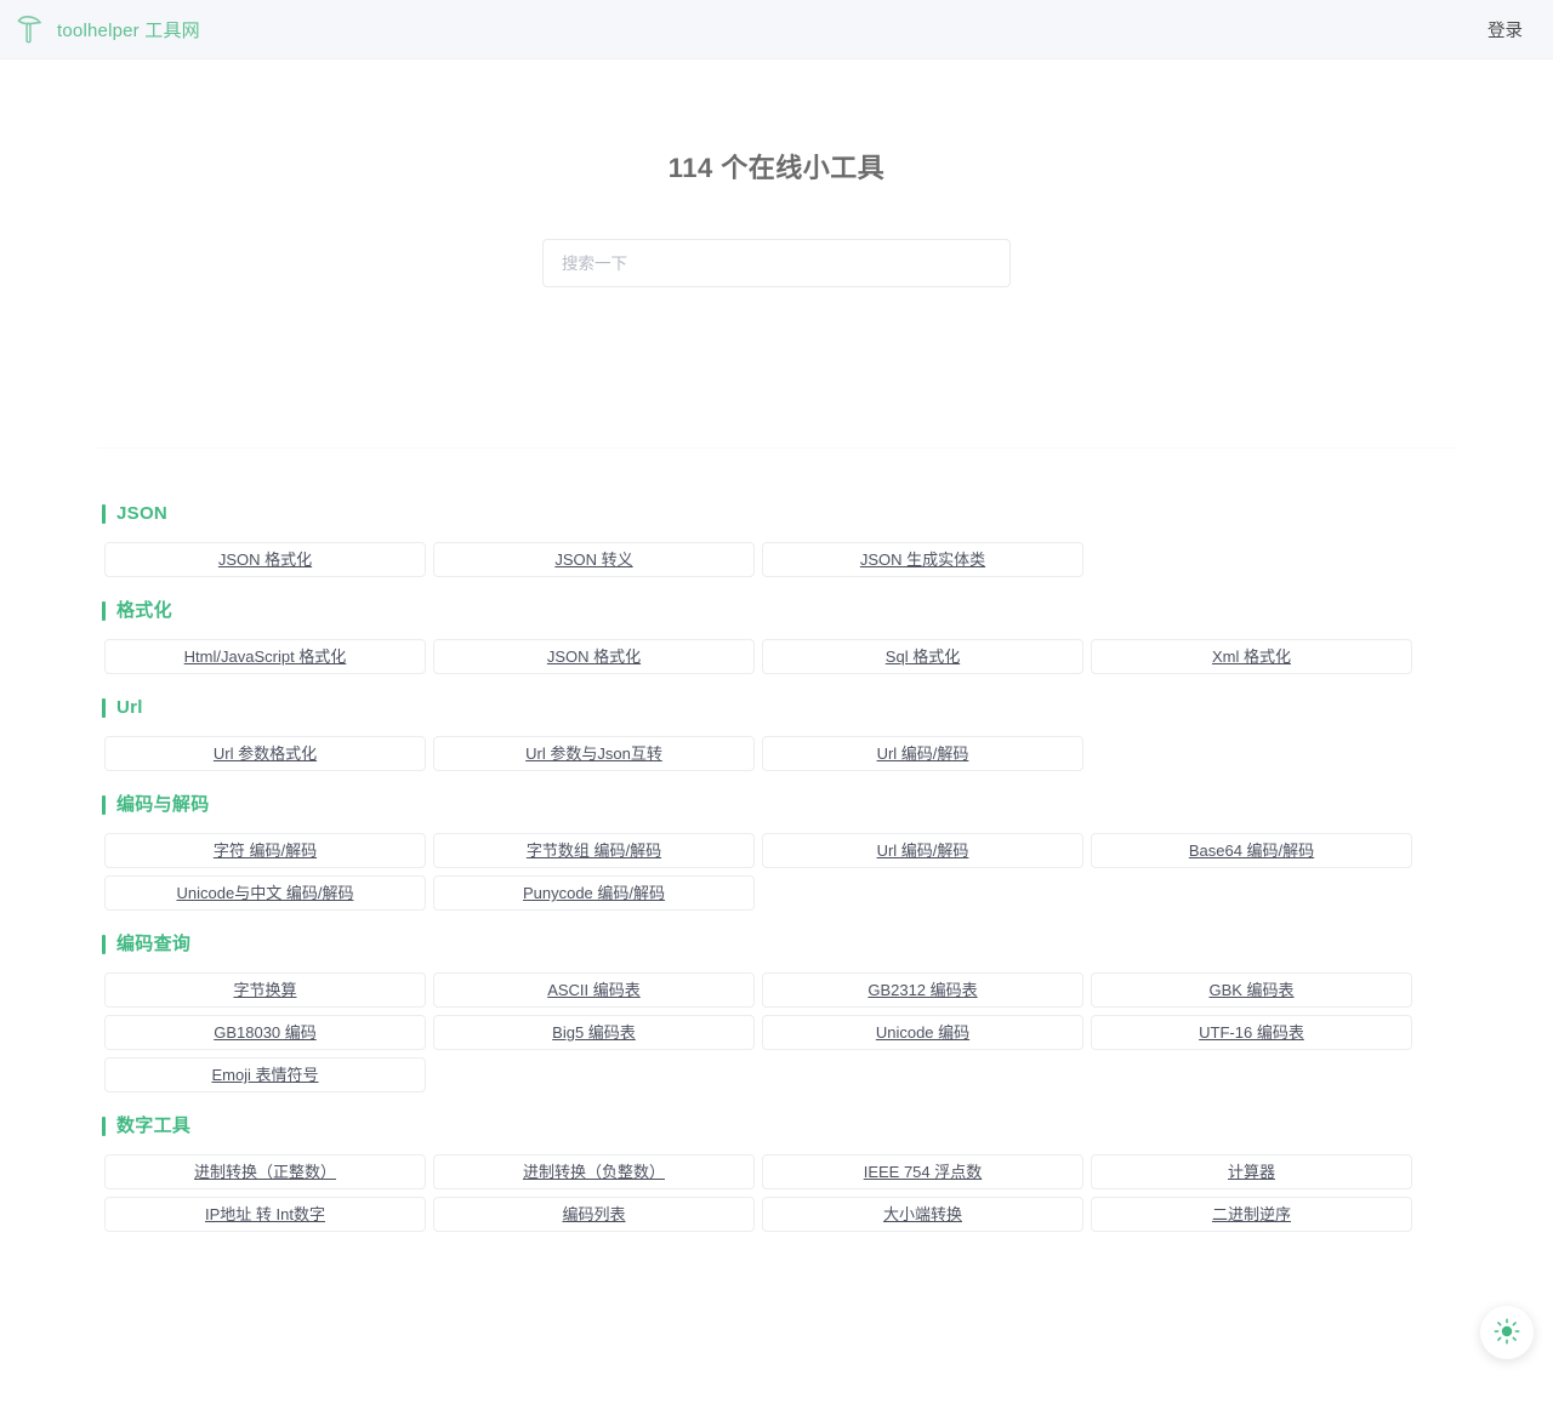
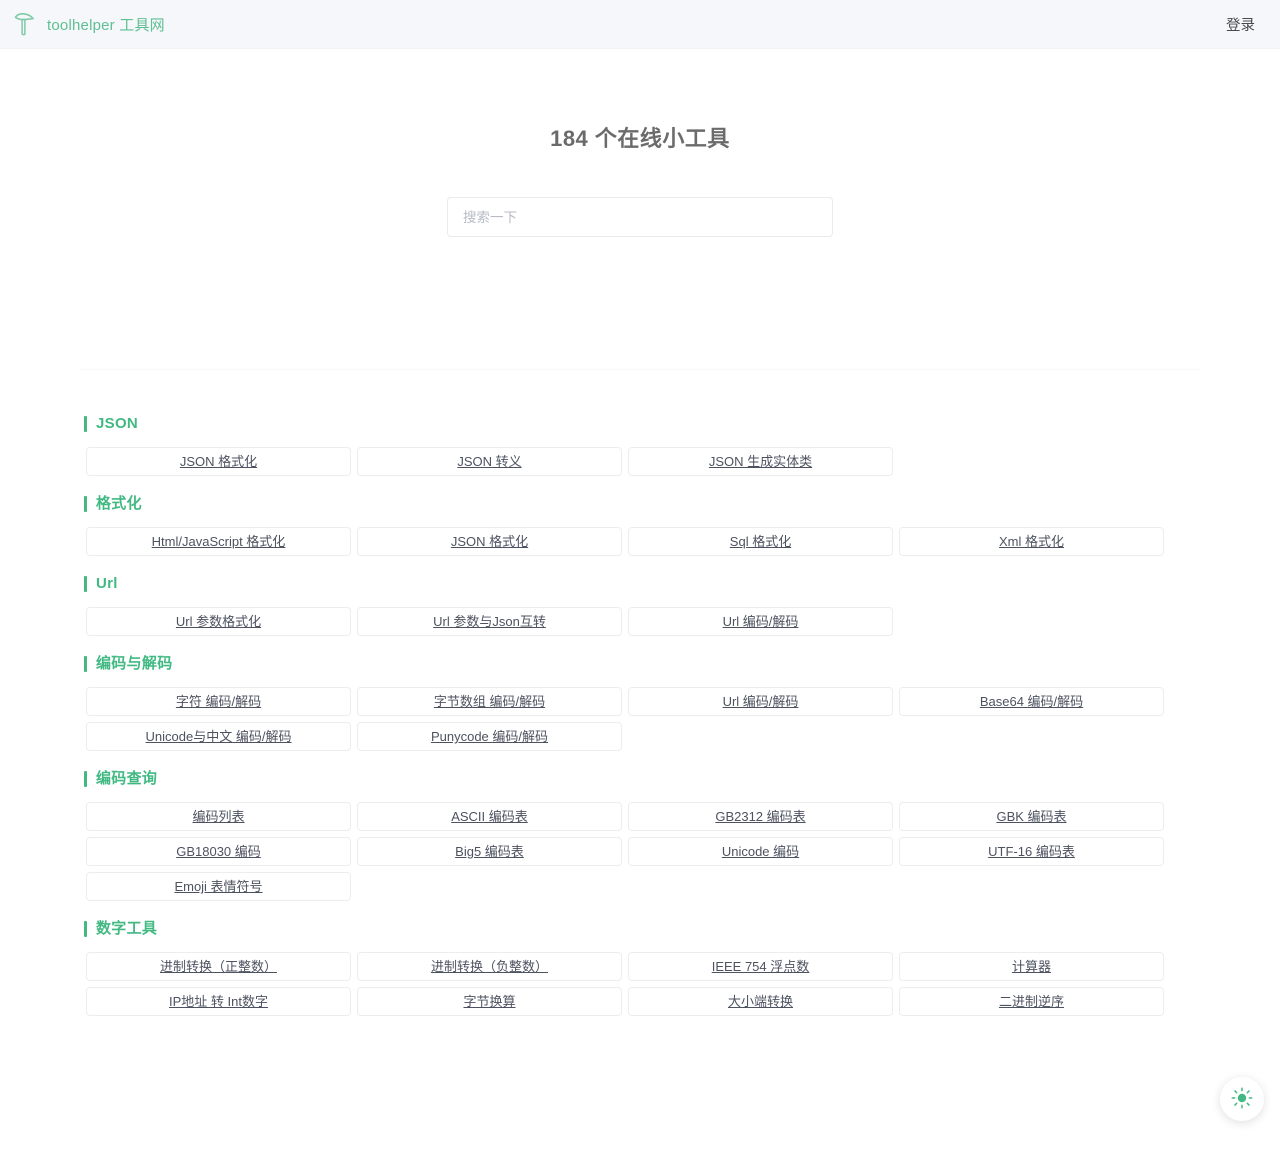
  toolhelper 工具网
  登录
- 114 个在线小工具
+ 184 个在线小工具
  搜索一下
  JSON
  JSON 格式化
  JSON 转义
  JSON 生成实体类
  格式化
  Html/JavaScript 格式化
  JSON 格式化
  Sql 格式化
  Xml 格式化
  Url
  Url 参数格式化
  Url 参数与Json互转
  Url 编码/解码
  编码与解码
  字符 编码/解码
  字节数组 编码/解码
  Url 编码/解码
  Base64 编码/解码
  Unicode与中文 编码/解码
  Punycode 编码/解码
  编码查询
- 字节换算
+ 编码列表
  ASCII 编码表
  GB2312 编码表
  GBK 编码表
  GB18030 编码
  Big5 编码表
  Unicode 编码
  UTF-16 编码表
  Emoji 表情符号
  数字工具
  进制转换（正整数）
  进制转换（负整数）
  IEEE 754 浮点数
  计算器
  IP地址 转 Int数字
- 编码列表
+ 字节换算
  大小端转换
  二进制逆序
